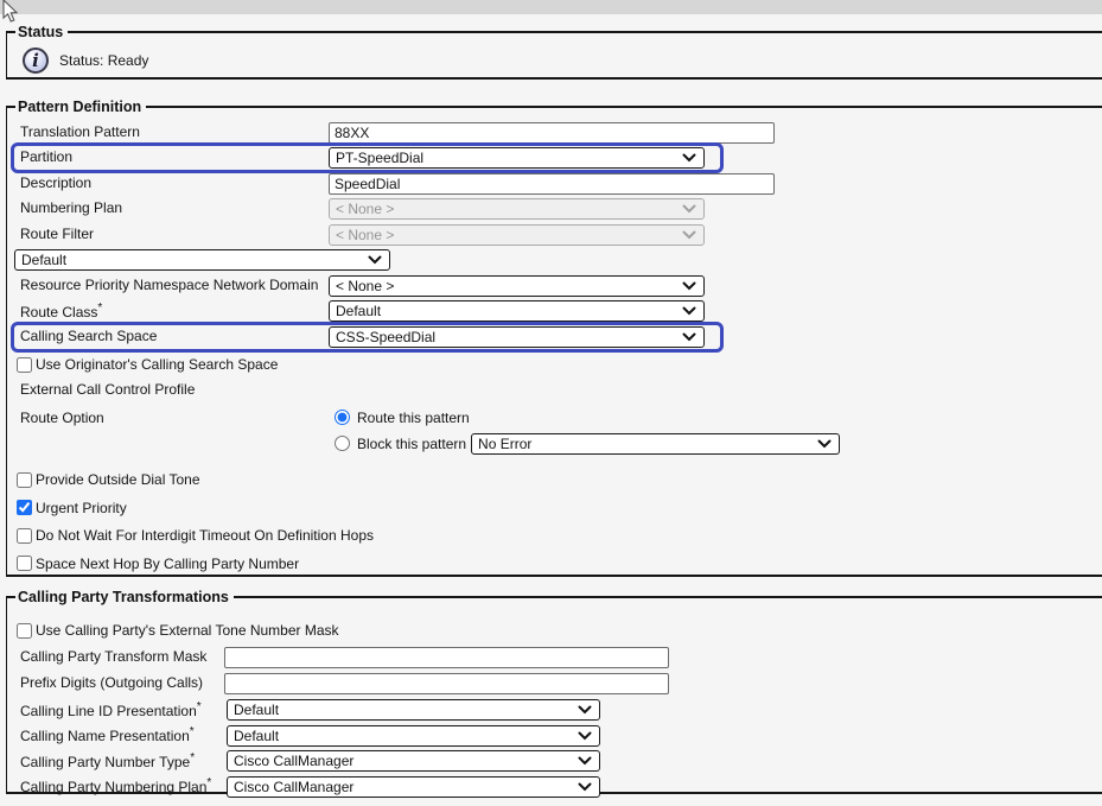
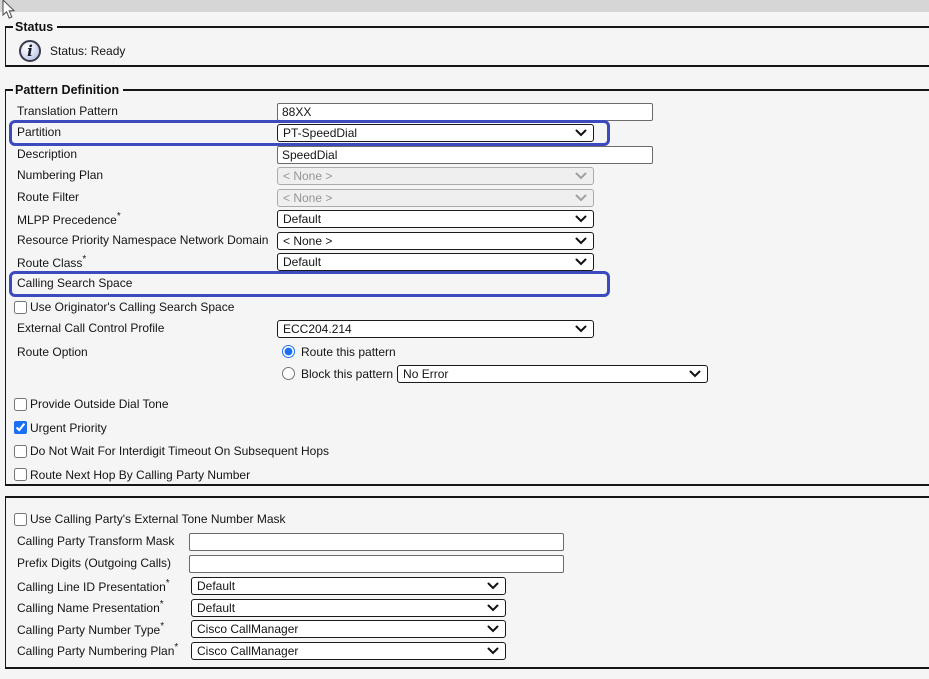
  Status
  i
  Status: Ready
  Pattern Definition
  Translation Pattern
  88XX
  Partition
  PT-SpeedDial
  Description
  SpeedDial
  Numbering Plan
  < None >
  Route Filter
  < None >
+ MLPP Precedence*
  Default
  Resource Priority Namespace Network Domain
  < None >
  Route Class*
  Default
  Calling Search Space
- CSS-SpeedDial
  Use Originator's Calling Search Space
  External Call Control Profile
+ ECC204.214
  Route Option
  Route this pattern
  Block this pattern
  No Error
  Provide Outside Dial Tone
  Urgent Priority
- Do Not Wait For Interdigit Timeout On Definition Hops
+ Do Not Wait For Interdigit Timeout On Subsequent Hops
- Space Next Hop By Calling Party Number
+ Route Next Hop By Calling Party Number
- Calling Party Transformations
  Use Calling Party's External Tone Number Mask
  Calling Party Transform Mask
  Prefix Digits (Outgoing Calls)
  Calling Line ID Presentation*
  Default
  Calling Name Presentation*
  Default
  Calling Party Number Type*
  Cisco CallManager
  Calling Party Numbering Plan*
  Cisco CallManager
